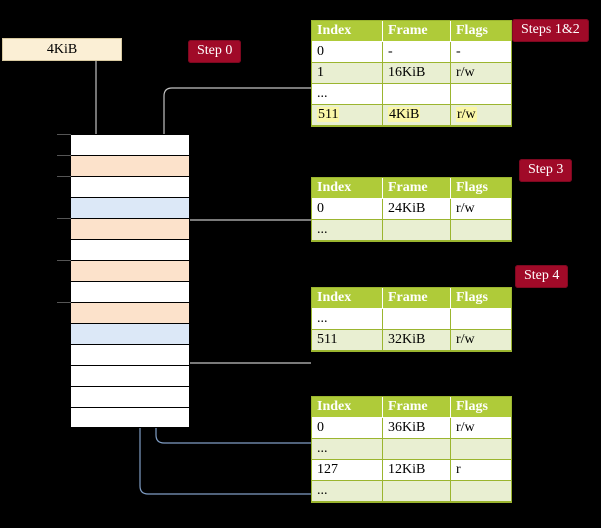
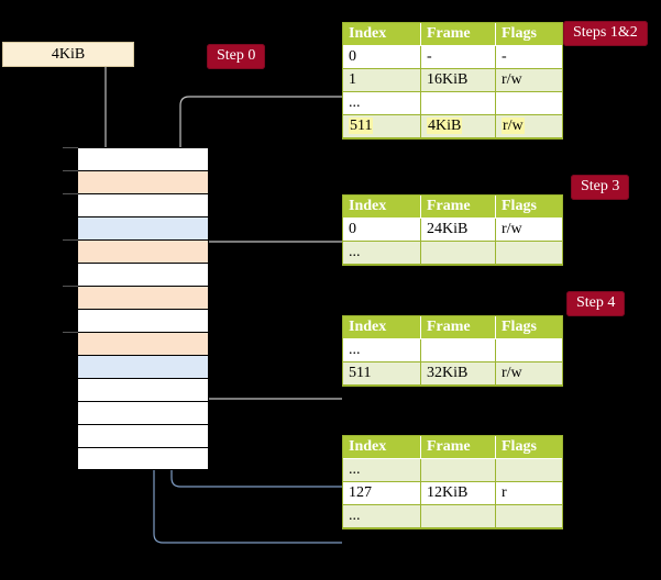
  4KiB
  Index	Frame	Flags
  0	-	-
  1	16KiB	r/w
  ...
  511	4KiB	r/w
  Index	Frame	Flags
  0	24KiB	r/w
  ...
  Index	Frame	Flags
  ...
  511	32KiB	r/w
  Index	Frame	Flags
- 0	36KiB	r/w
  ...
  127	12KiB	r
  ...
  Step 0
  Steps 1&2
  Step 3
  Step 4
